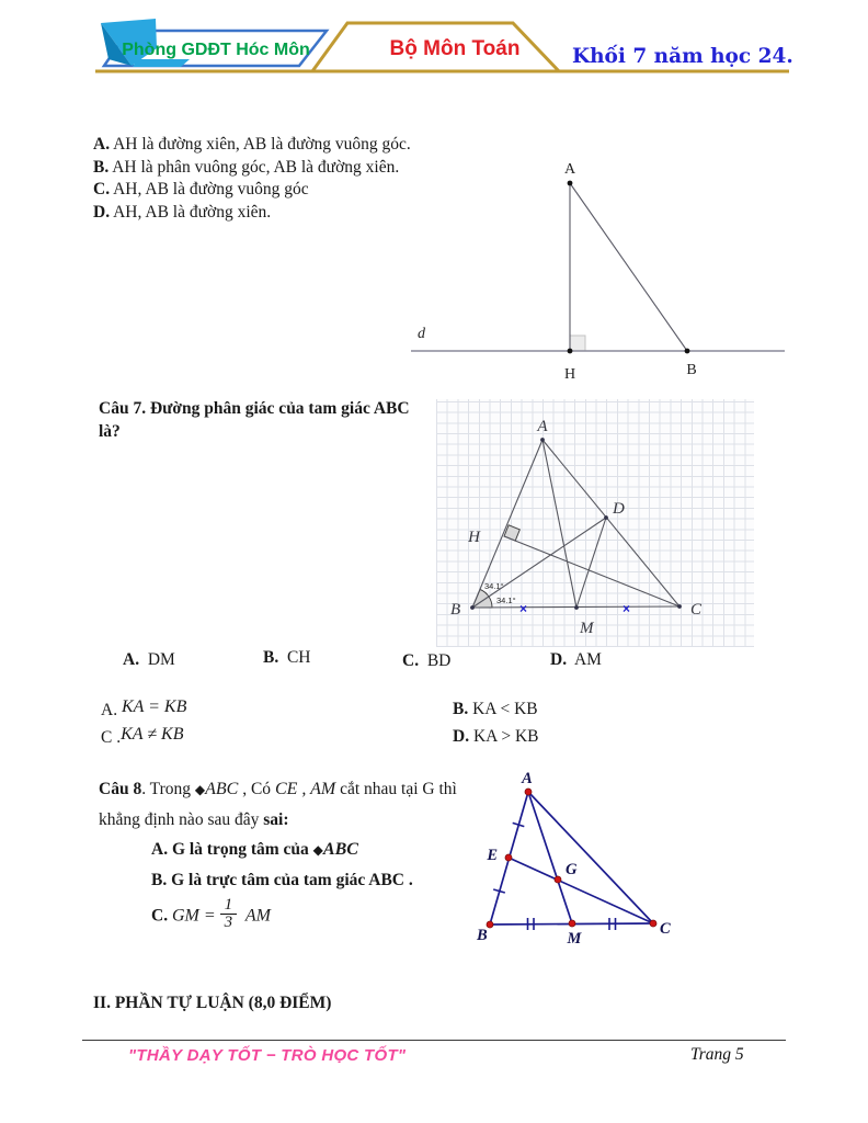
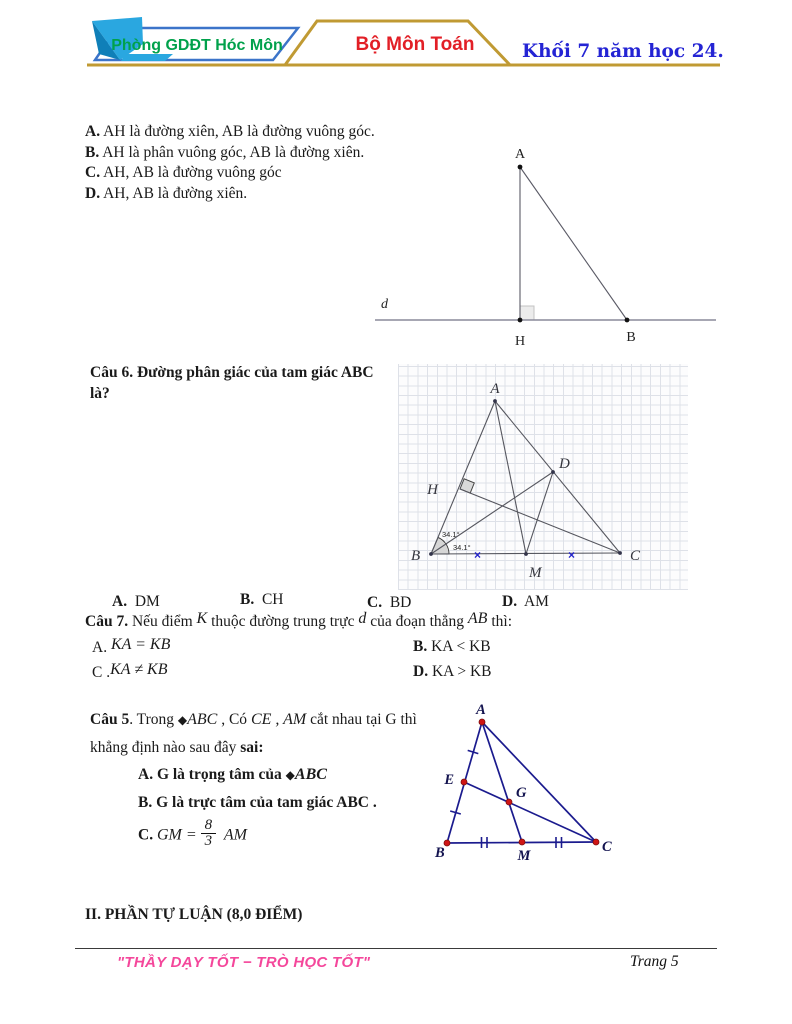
  Phòng GDĐT Hóc Môn
  Bộ Môn Toán
  Khối 7 năm học 24.
  A. AH là đường xiên, AB là đường vuông góc.
  B. AH là phân vuông góc, AB là đường xiên.
  C. AH, AB là đường vuông góc
  D. AH, AB là đường xiên.
  A
  d
  H
  B
- Câu 7. Đường phân giác của tam giác ABC là?
+ Câu 6. Đường phân giác của tam giác ABC là?
  A
  B
  C
  D
  H
  M
  34.1°
  34.1°
  ×
  ×
  A. DM
  B. CH
  C. BD
  D. AM
+ Câu 7. Nếu điểm K thuộc đường trung trực d của đoạn thẳng AB thì:
  A. KA = KB
  B. KA < KB
  C .KA ≠ KB
  D. KA > KB
- Câu 8. Trong ◆ABC , Có CE , AM cắt nhau tại G thì khẳng định nào sau đây sai:
+ Câu 5. Trong ◆ABC , Có CE , AM cắt nhau tại G thì khẳng định nào sau đây sai:
  A. G là trọng tâm của ◆ABC
  B. G là trực tâm của tam giác ABC .
  C. GM =
- 1
+ 8
  3
  AM
  A
  E
  G
  B
  M
  C
  II. PHẦN TỰ LUẬN (8,0 ĐIỂM)
  "THẦY DẠY TỐT − TRÒ HỌC TỐT"
  Trang 5
